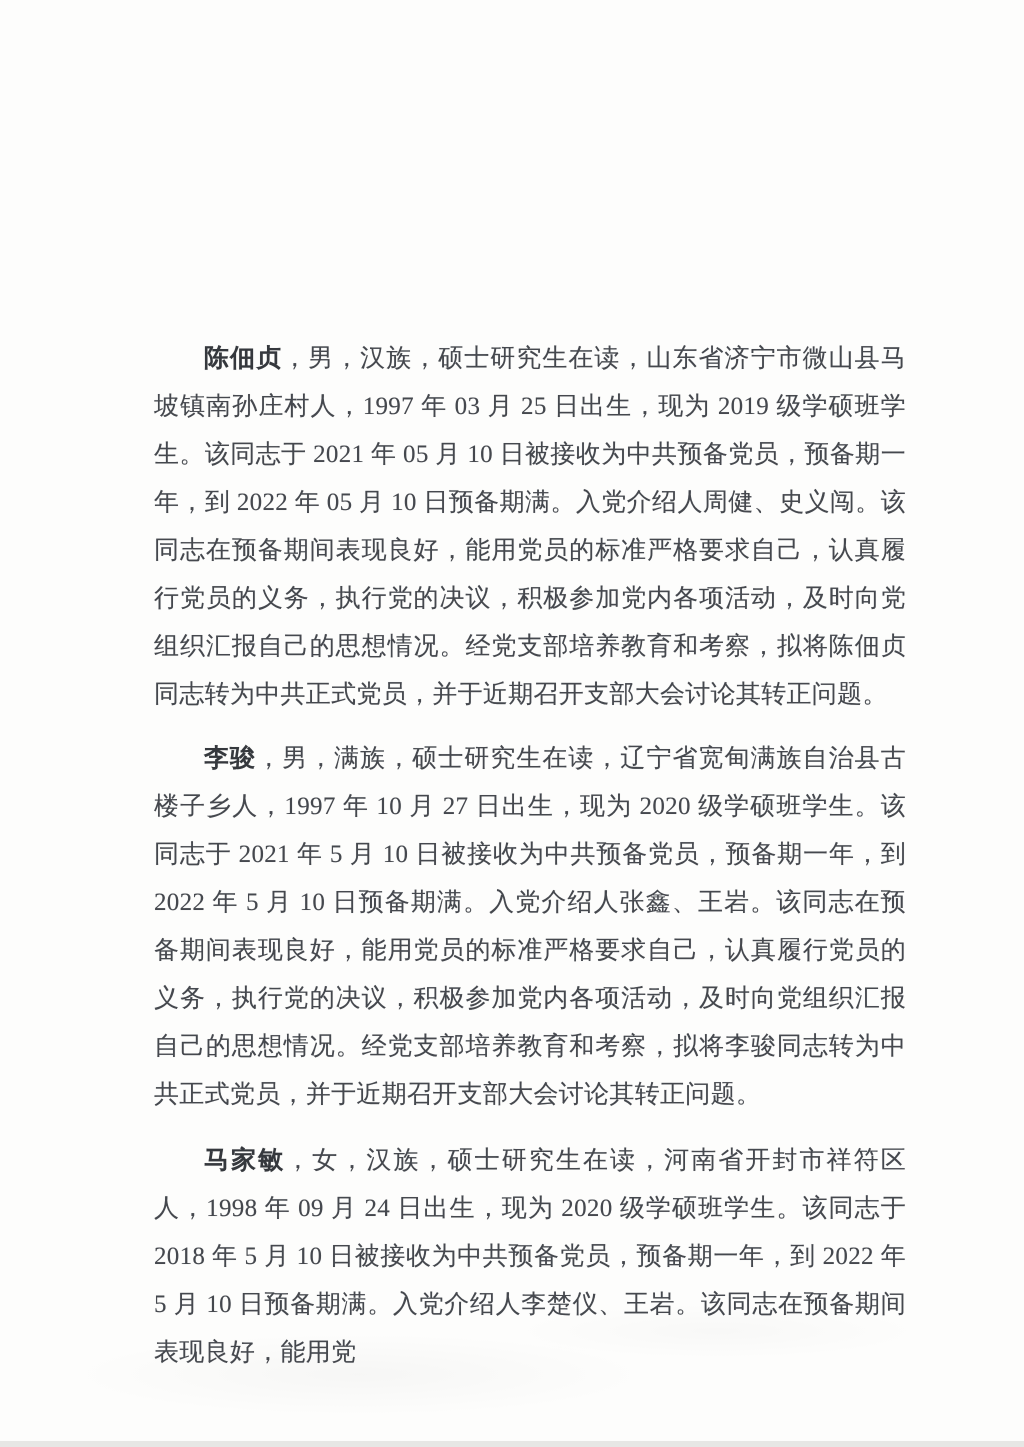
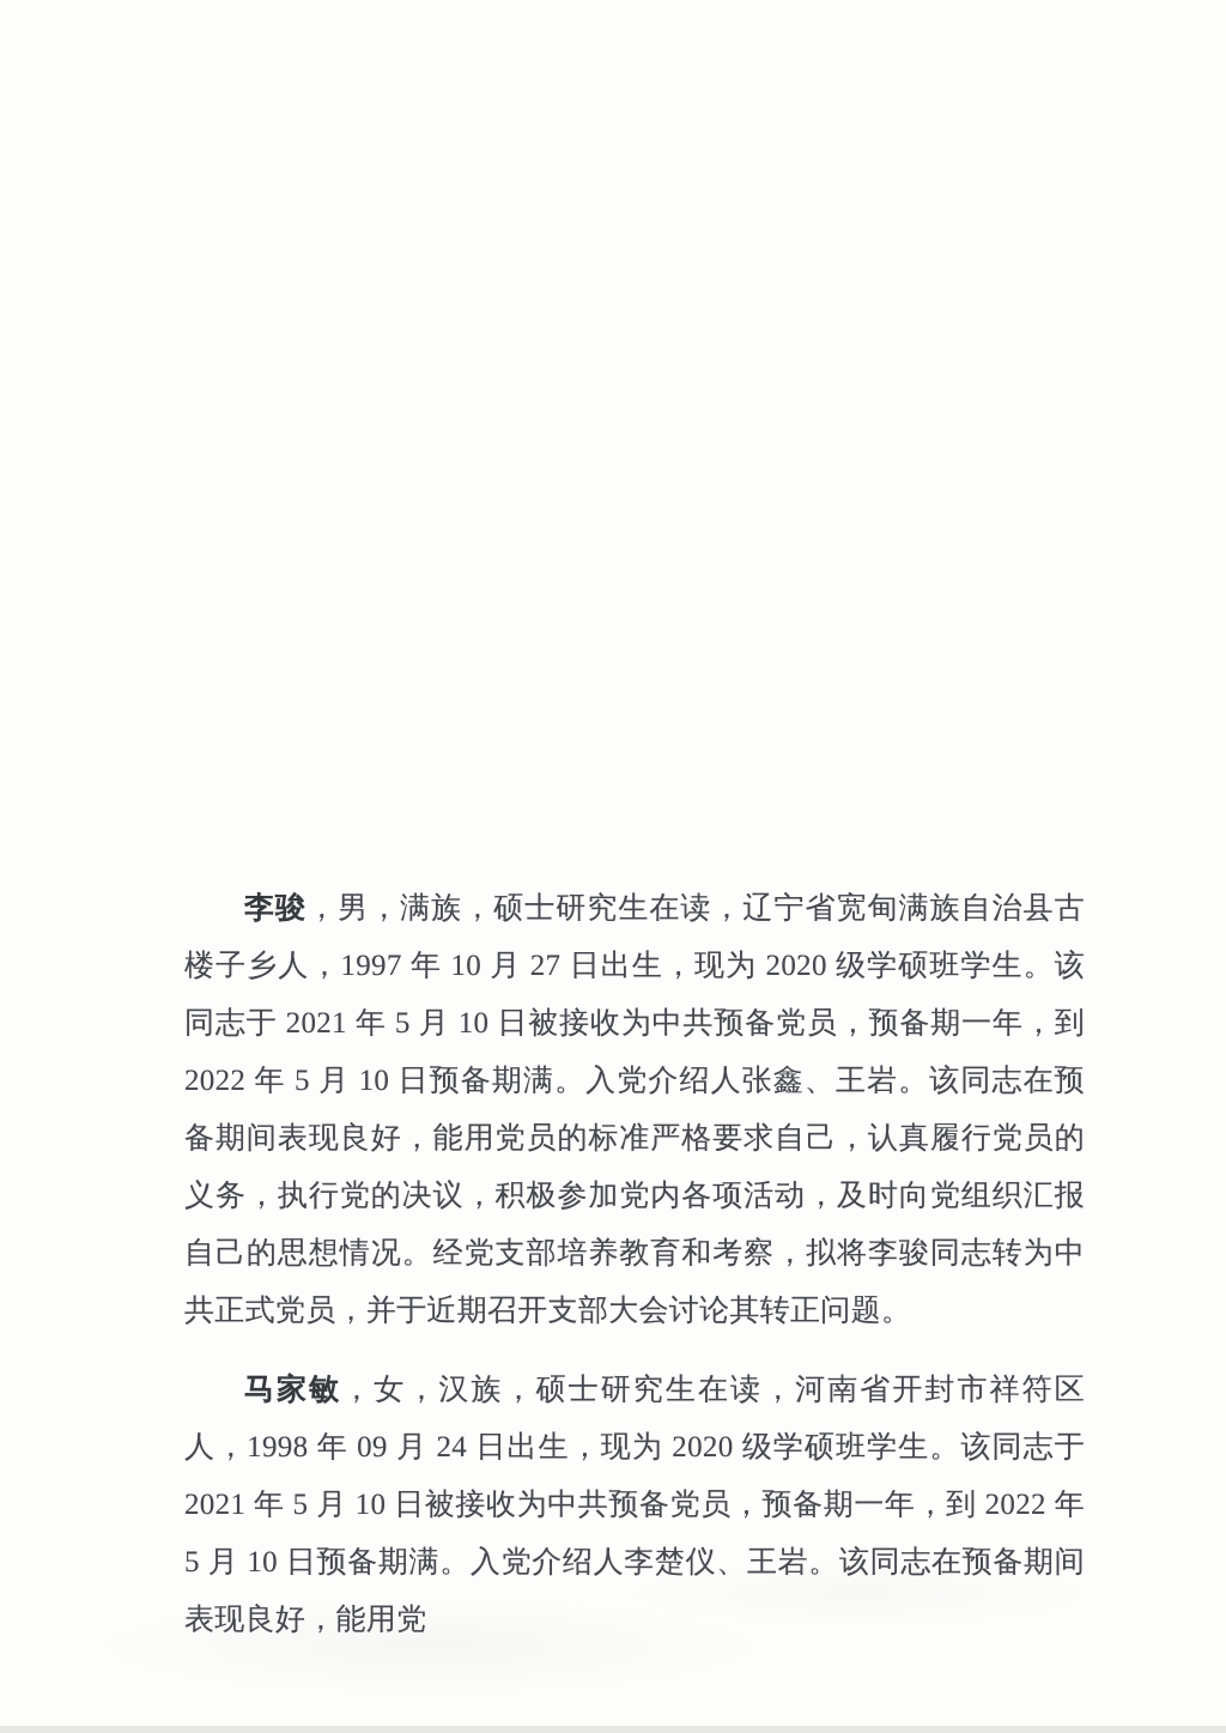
- 陈佃贞，男，汉族，硕士研究生在读，山东省济宁市微山县马坡镇南孙庄村人，1997 年 03 月 25 日出生，现为 2019 级学硕班学生。该同志于 2021 年 05 月 10 日被接收为中共预备党员，预备期一年，到 2022 年 05 月 10 日预备期满。入党介绍人周健、史义闯。该同志在预备期间表现良好，能用党员的标准严格要求自己，认真履行党员的义务，执行党的决议，积极参加党内各项活动，及时向党组织汇报自己的思想情况。经党支部培养教育和考察，拟将陈佃贞同志转为中共正式党员，并于近期召开支部大会讨论其转正问题。
  李骏，男，满族，硕士研究生在读，辽宁省宽甸满族自治县古楼子乡人，1997 年 10 月 27 日出生，现为 2020 级学硕班学生。该同志于 2021 年 5 月 10 日被接收为中共预备党员，预备期一年，到 2022 年 5 月 10 日预备期满。入党介绍人张鑫、王岩。该同志在预备期间表现良好，能用党员的标准严格要求自己，认真履行党员的义务，执行党的决议，积极参加党内各项活动，及时向党组织汇报自己的思想情况。经党支部培养教育和考察，拟将李骏同志转为中共正式党员，并于近期召开支部大会讨论其转正问题。
- 马家敏，女，汉族，硕士研究生在读，河南省开封市祥符区人，1998 年 09 月 24 日出生，现为 2020 级学硕班学生。该同志于 2018 年 5 月 10 日被接收为中共预备党员，预备期一年，到 2022 年 5 月 10 日预备期满。入党介绍人李楚仪、王岩。该同志在预备期间表现良好，能用党
+ 马家敏，女，汉族，硕士研究生在读，河南省开封市祥符区人，1998 年 09 月 24 日出生，现为 2020 级学硕班学生。该同志于 2021 年 5 月 10 日被接收为中共预备党员，预备期一年，到 2022 年 5 月 10 日预备期满。入党介绍人李楚仪、王岩。该同志在预备期间表现良好，能用党
